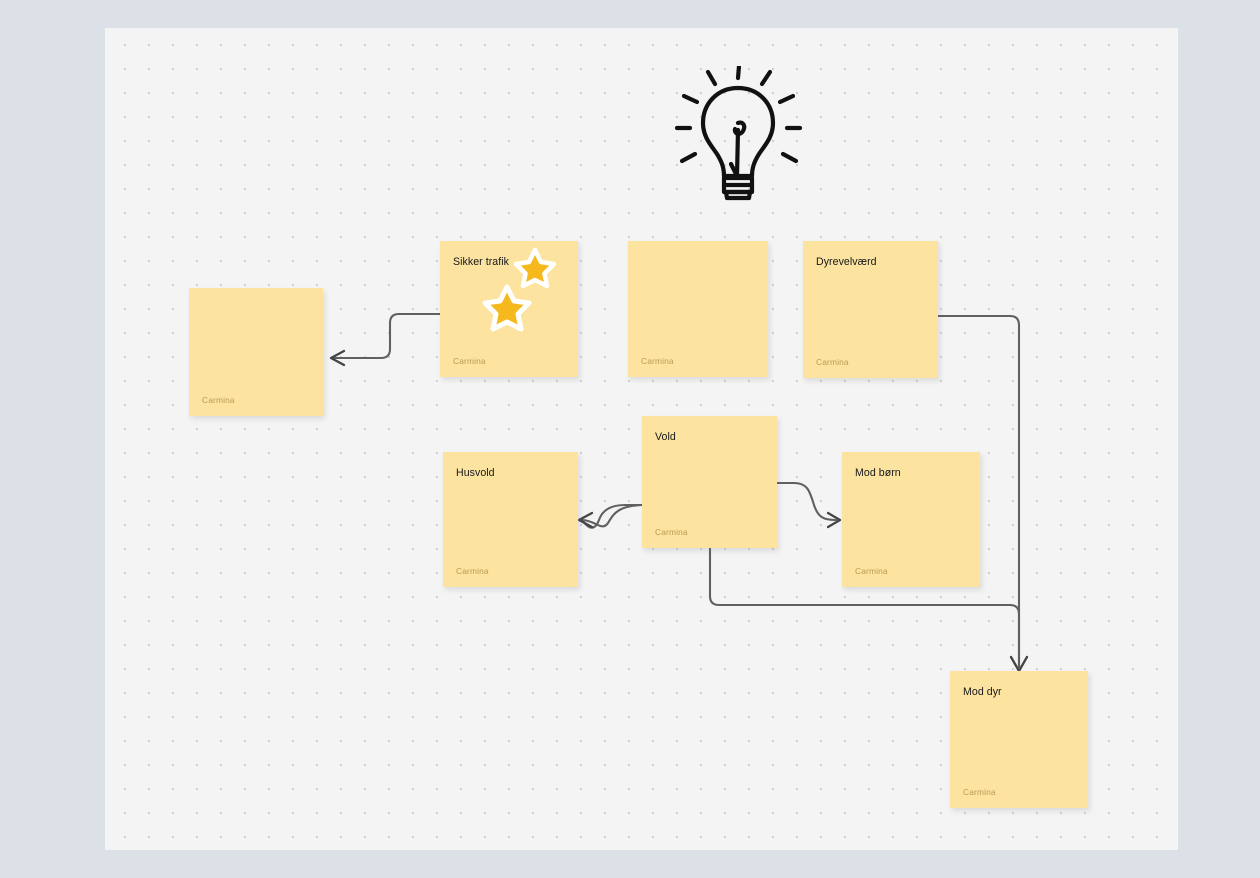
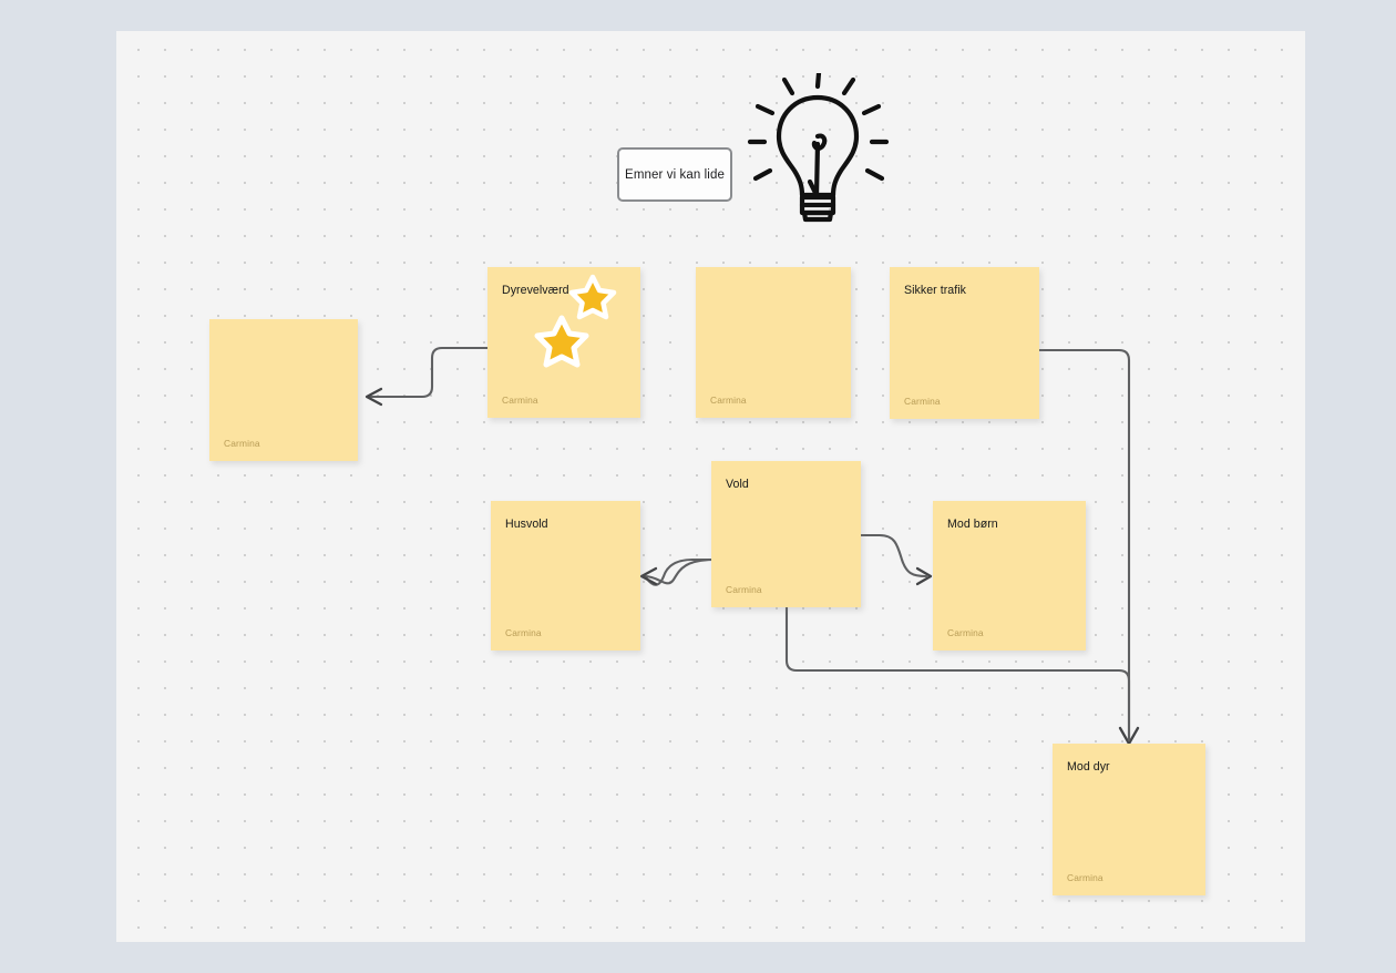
+ Emner vi kan lide
  Carmina
- Sikker trafik
+ Dyrevelværd
  Carmina
  Carmina
- Dyrevelværd
+ Sikker trafik
  Carmina
  Husvold
  Carmina
  Vold
  Carmina
  Mod børn
  Carmina
  Mod dyr
  Carmina
